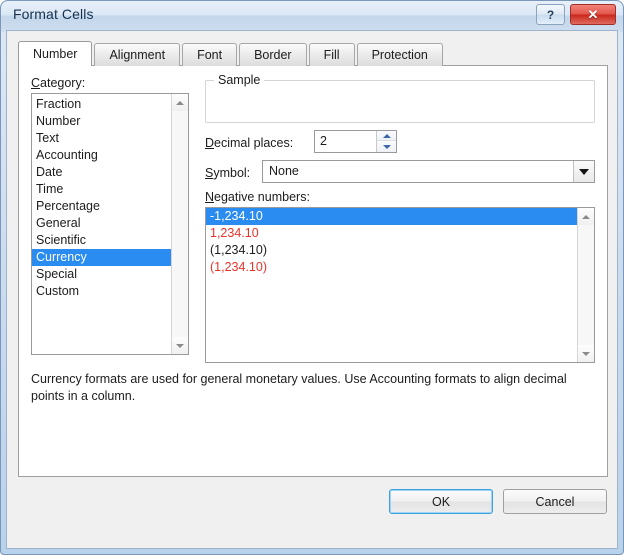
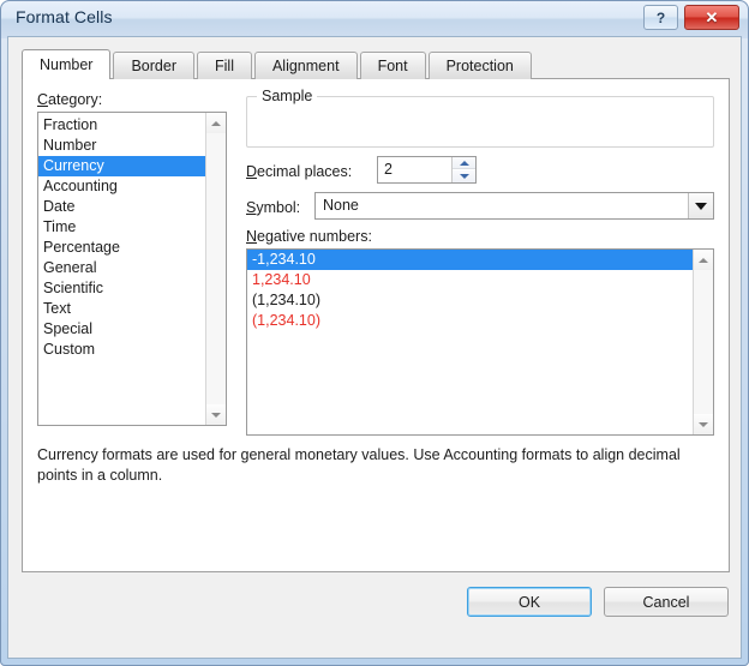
  Format Cells
  ?
  ✕
  Number
- Alignment
+ Border
- Font
+ Fill
- Border
+ Alignment
- Fill
+ Font
  Protection
  Category:
  Fraction
  Number
- Text
+ Currency
  Accounting
  Date
  Time
  Percentage
  General
  Scientific
- Currency
+ Text
  Special
  Custom
  Sample
  Decimal places:
  2
  Symbol:
  None
  Negative numbers:
  -1,234.10
  1,234.10
  (1,234.10)
  (1,234.10)
  Currency formats are used for general monetary values. Use Accounting formats to align decimal points in a column.
  OK
  Cancel
